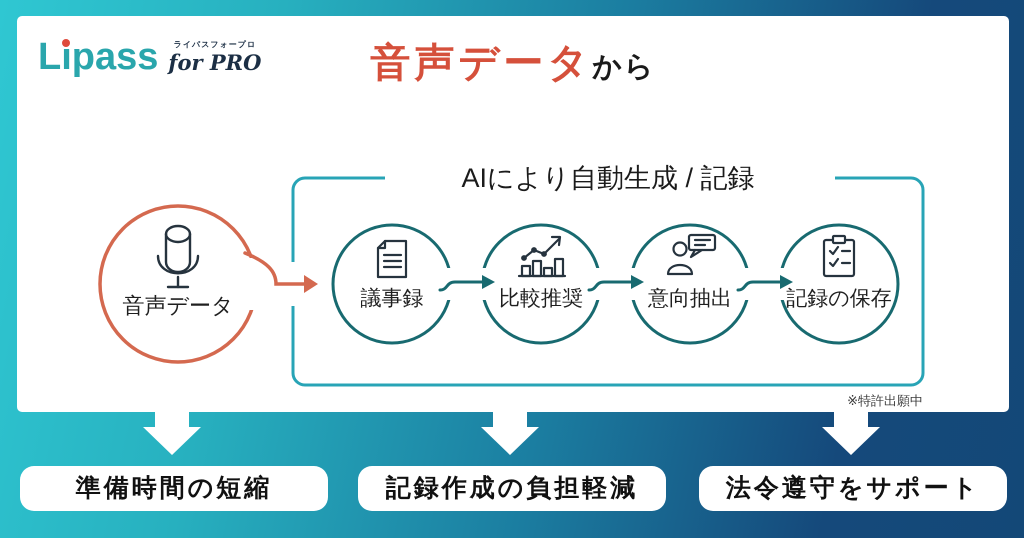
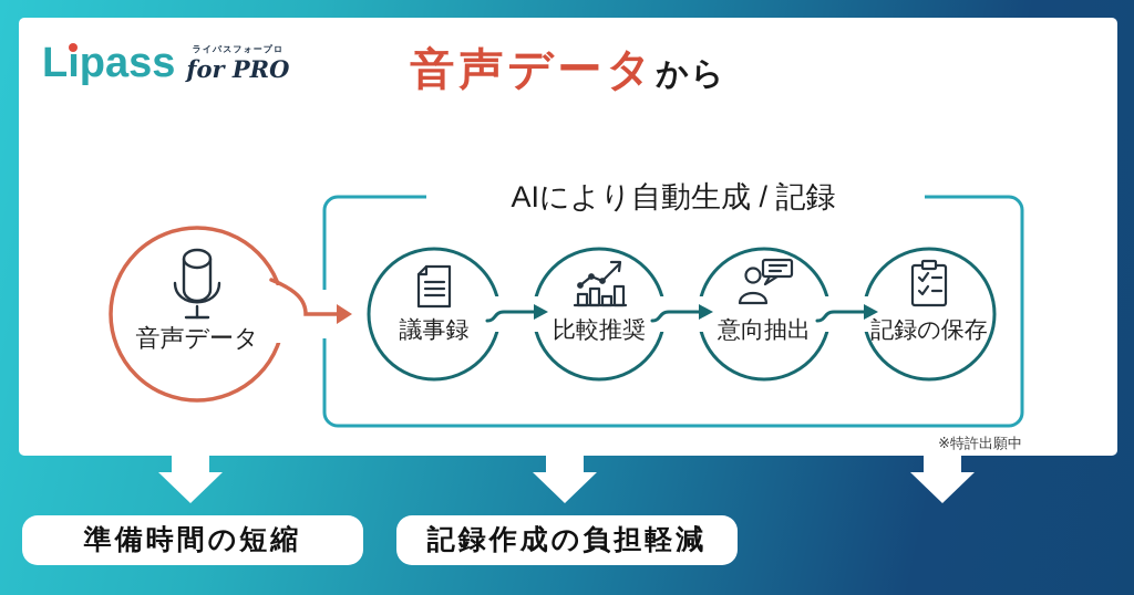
  Lıpass
  ライパスフォープロ
  for PRO
  音声データから
  AIにより自動生成 / 記録
  音声データ
  議事録
  比較推奨
  意向抽出
  記録の保存
  ※特許出願中
  準備時間の短縮
  記録作成の負担軽減
- 法令遵守をサポート
